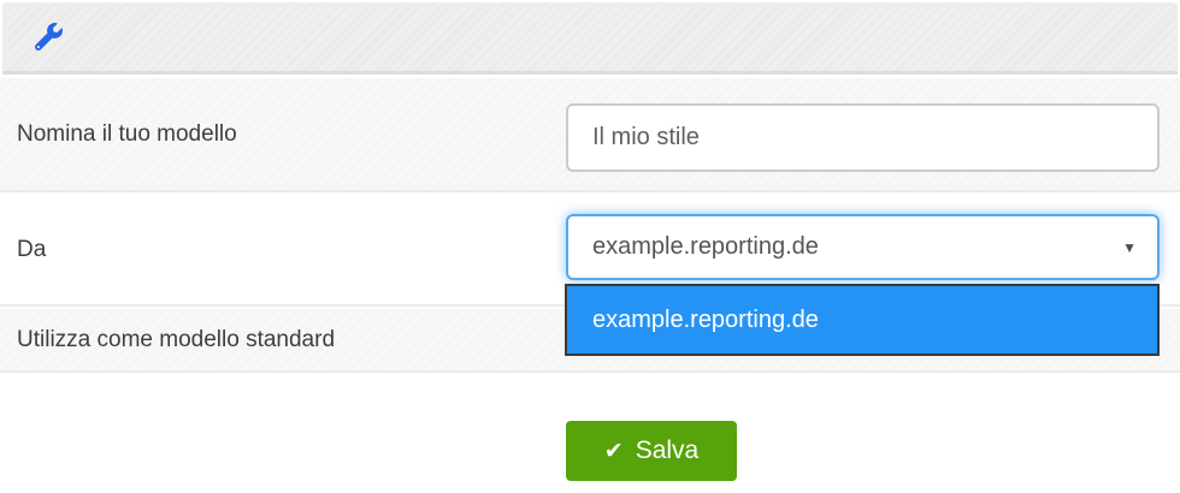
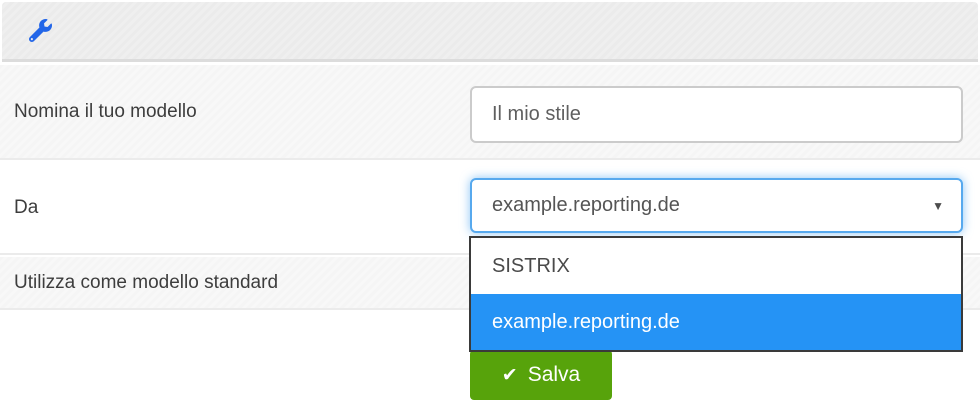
  Nomina il tuo modello
  Il mio stile
  Da
  example.reporting.de
  ▼
  Utilizza come modello standard
  ✔
  Salva
+ SISTRIX
  example.reporting.de
